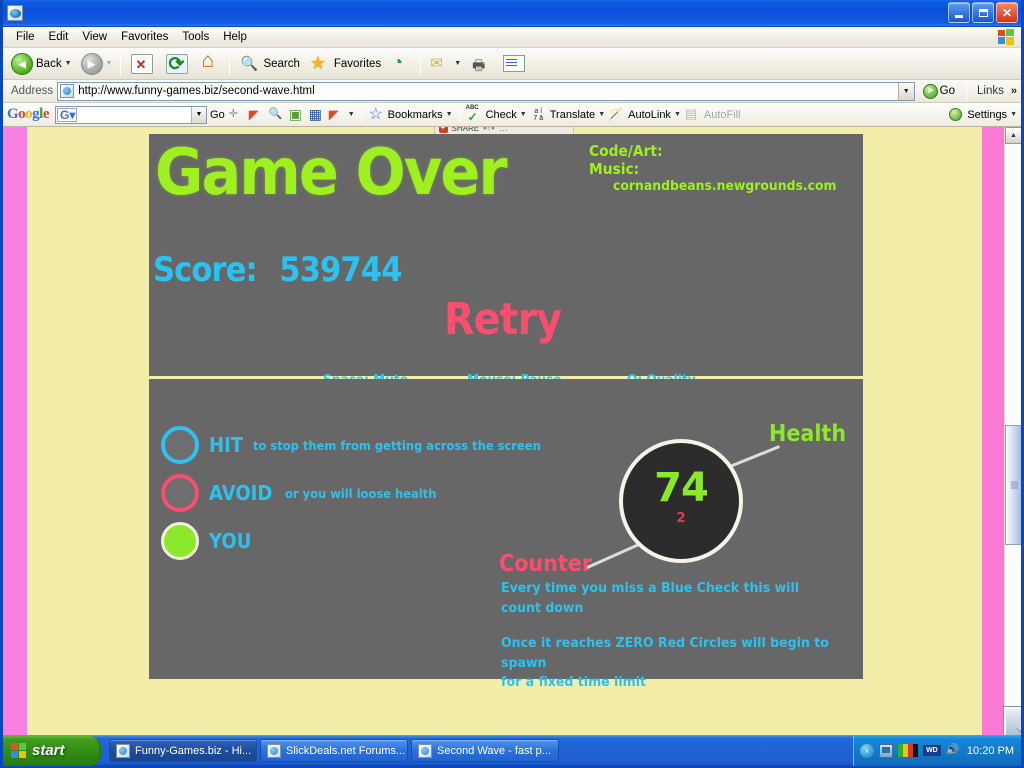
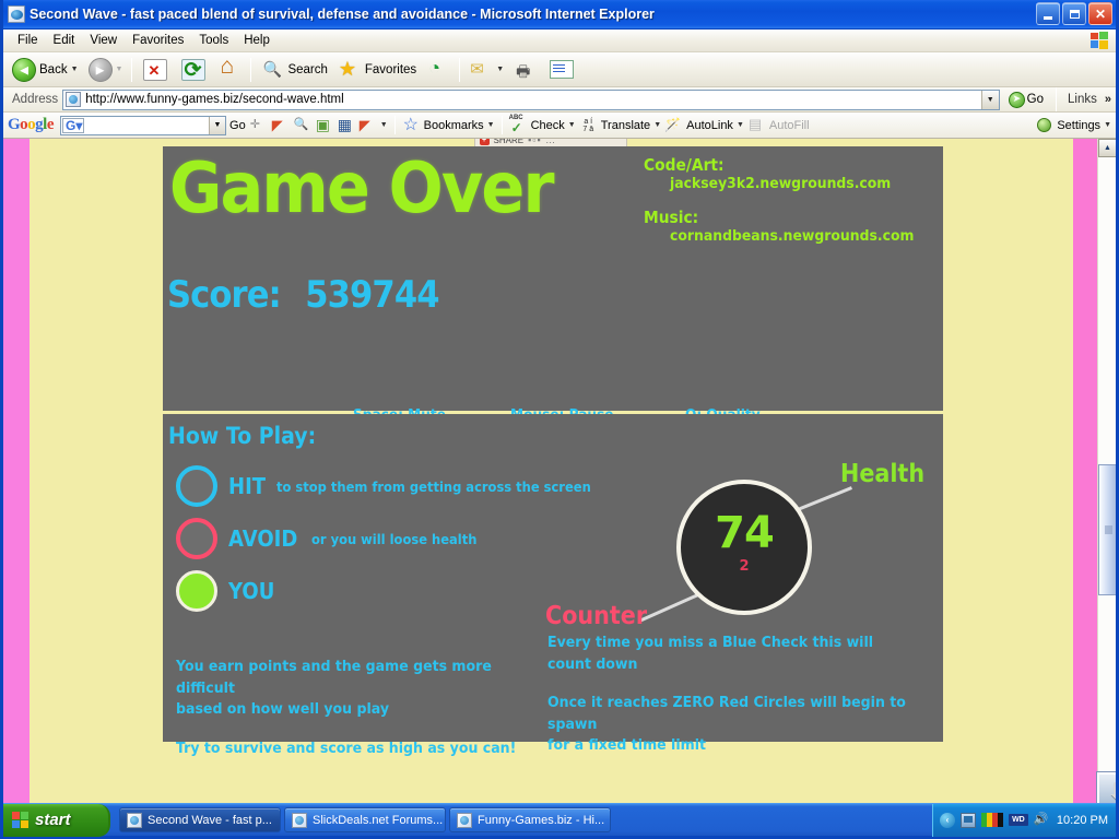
+ Second Wave - fast paced blend of survival, defense and avoidance - Microsoft Internet Explorer
  ✕
  File
  Edit
  View
  Favorites
  Tools
  Help
  ◄
  Back
  ►
  Search
  Favorites
  Address
  http://www.funny-games.biz/second-wave.html
  Go
  Links
  »
  Google
  G▾
  Go
  Bookmarks
  Check
  Translate
  AutoLink
  AutoFill
  Settings
  SHARE
  ▪▫▪ …
  Game Over
  Score: 539744
- Retry
  Code/Art:
+ jacksey3k2.newgrounds.com
  Music:
  cornandbeans.newgrounds.com
+ How To Play:
  HIT
  to stop them from getting across the screen
  AVOID
  or you will loose health
  YOU
+ You earn points and the game gets more difficult
+ based on how well you play
+ Try to survive and score as high as you can!
  74
  2
  Health
  Counter
  Every time you miss a Blue Check this will count down
  Once it reaches ZERO Red Circles will begin to spawn
  for a fixed time limit
  start
- Funny-Games.biz - Hi...
+ Second Wave - fast p...
  SlickDeals.net Forums...
- Second Wave - fast p...
+ Funny-Games.biz - Hi...
  ‹
  10:20 PM
